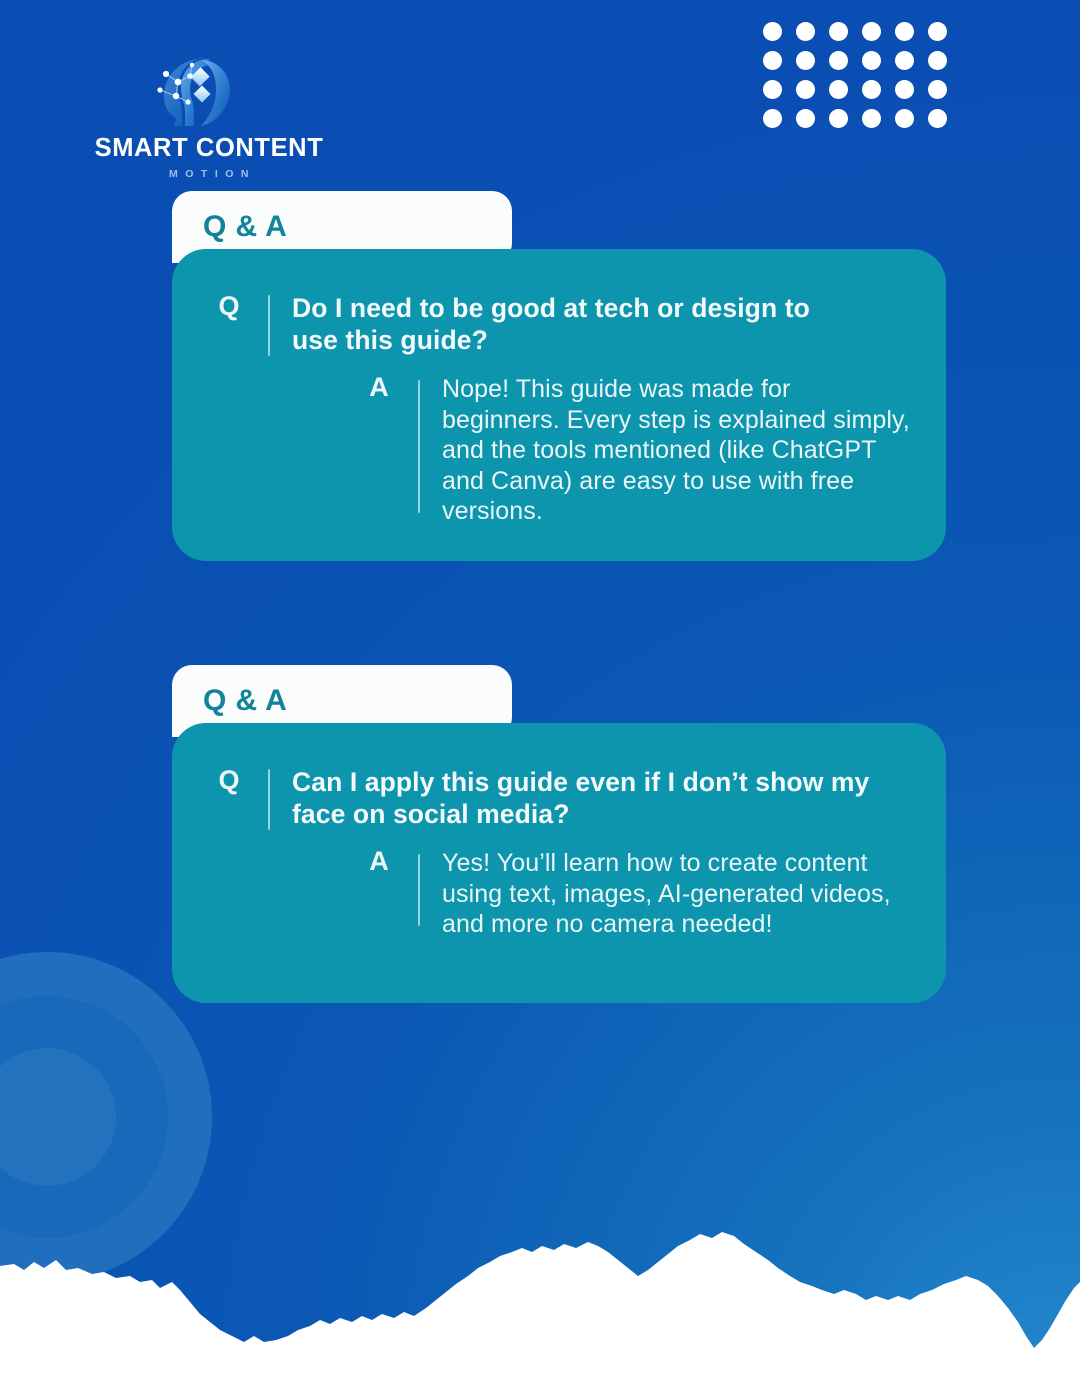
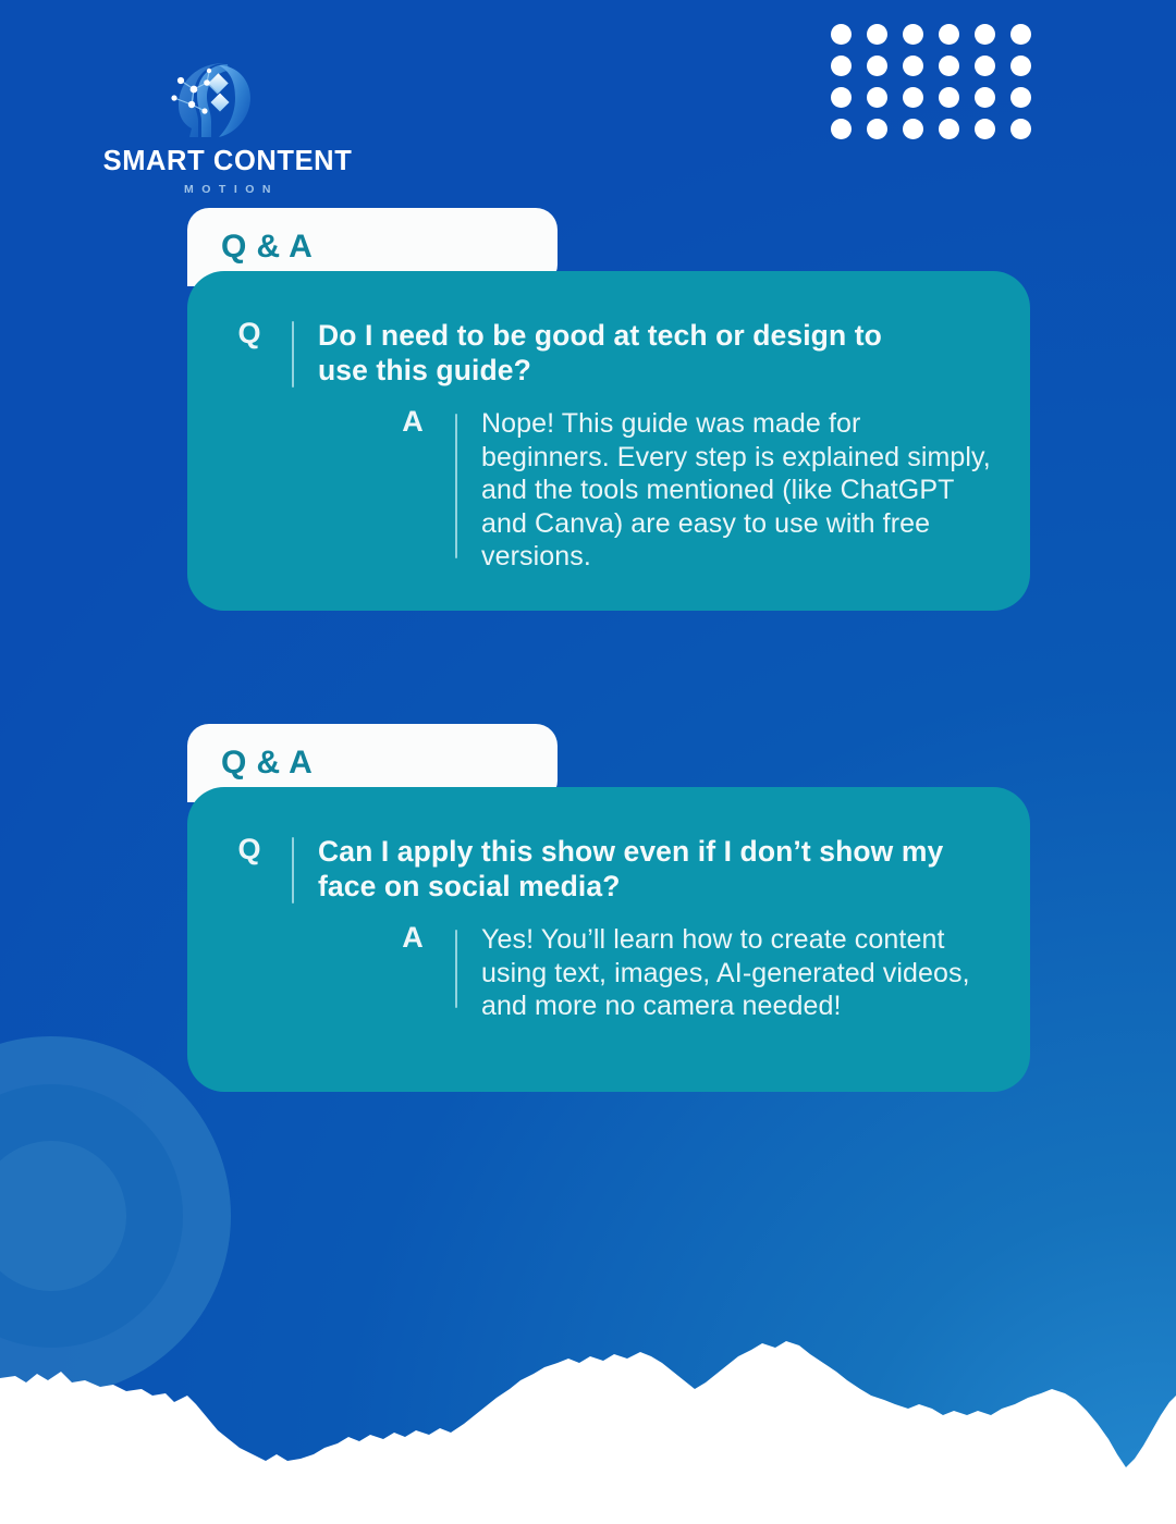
  SMART CONTENT
  MOTION
  Q & A
  Q
  Do I need to be good at tech or design to use this guide?
  A
  Nope! This guide was made for beginners. Every step is explained simply, and the tools mentioned (like ChatGPT and Canva) are easy to use with free versions.
  Q & A
  Q
- Can I apply this guide even if I don’t show my face on social media?
+ Can I apply this show even if I don’t show my face on social media?
  A
  Yes! You’ll learn how to create content using text, images, AI-generated videos, and more no camera needed!
